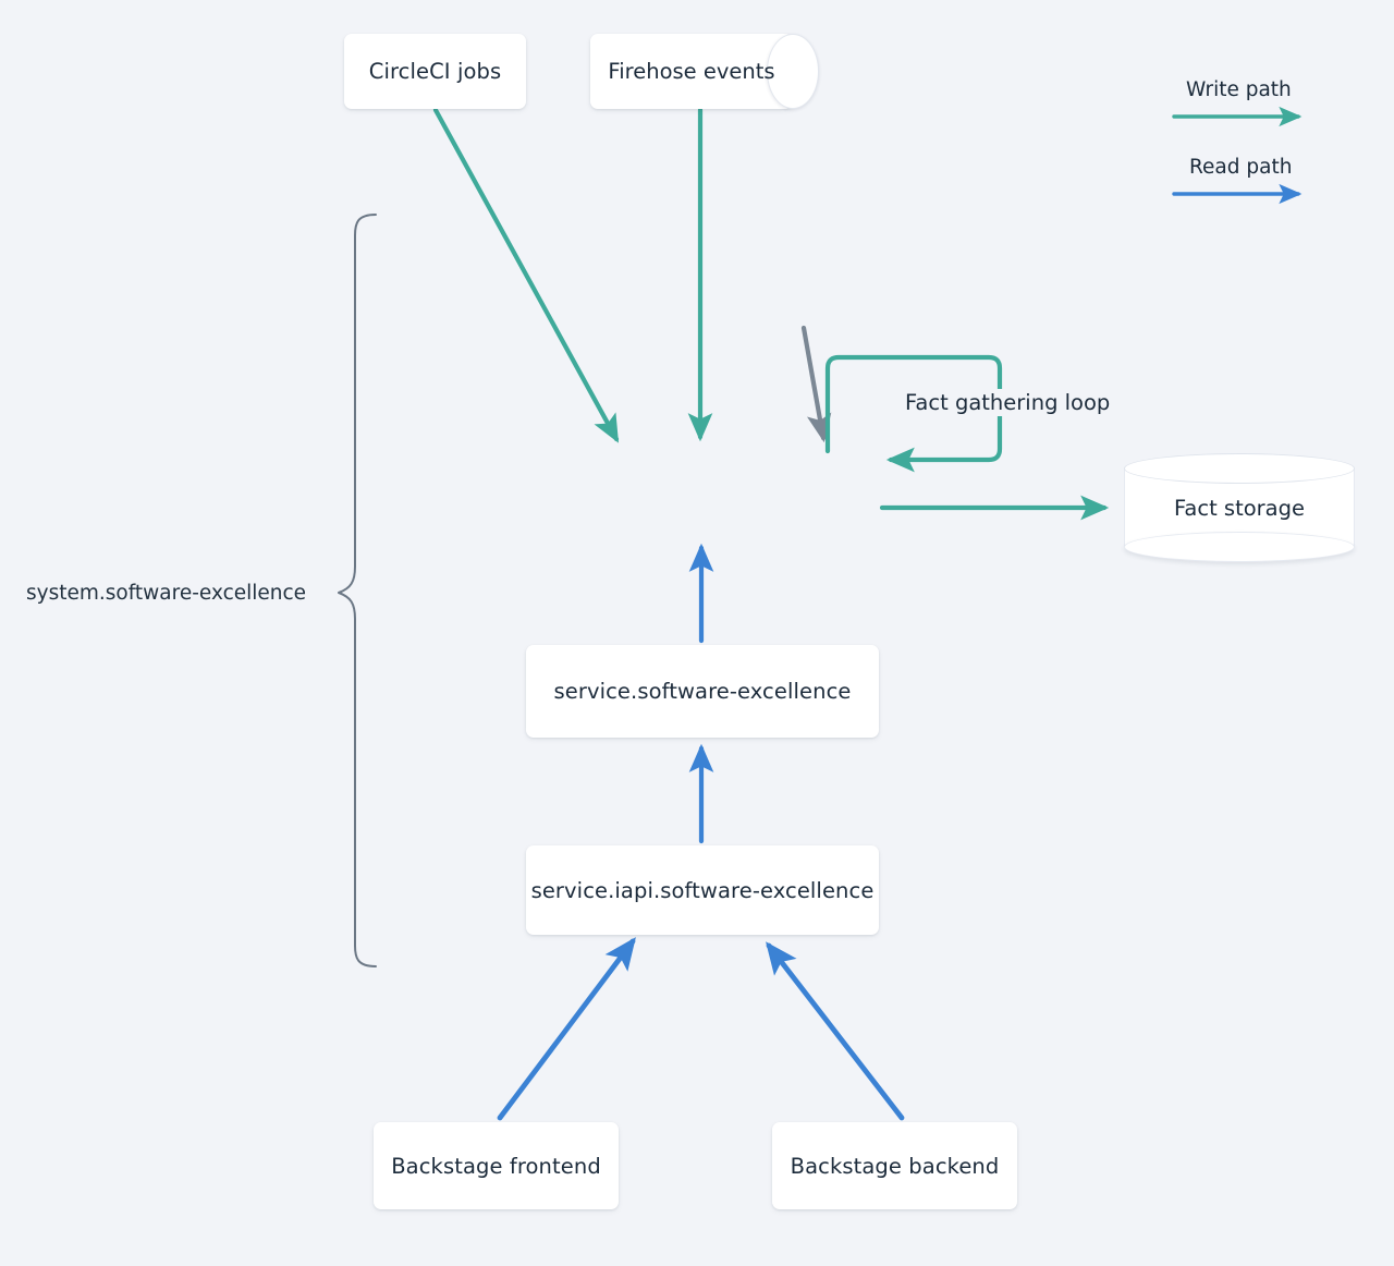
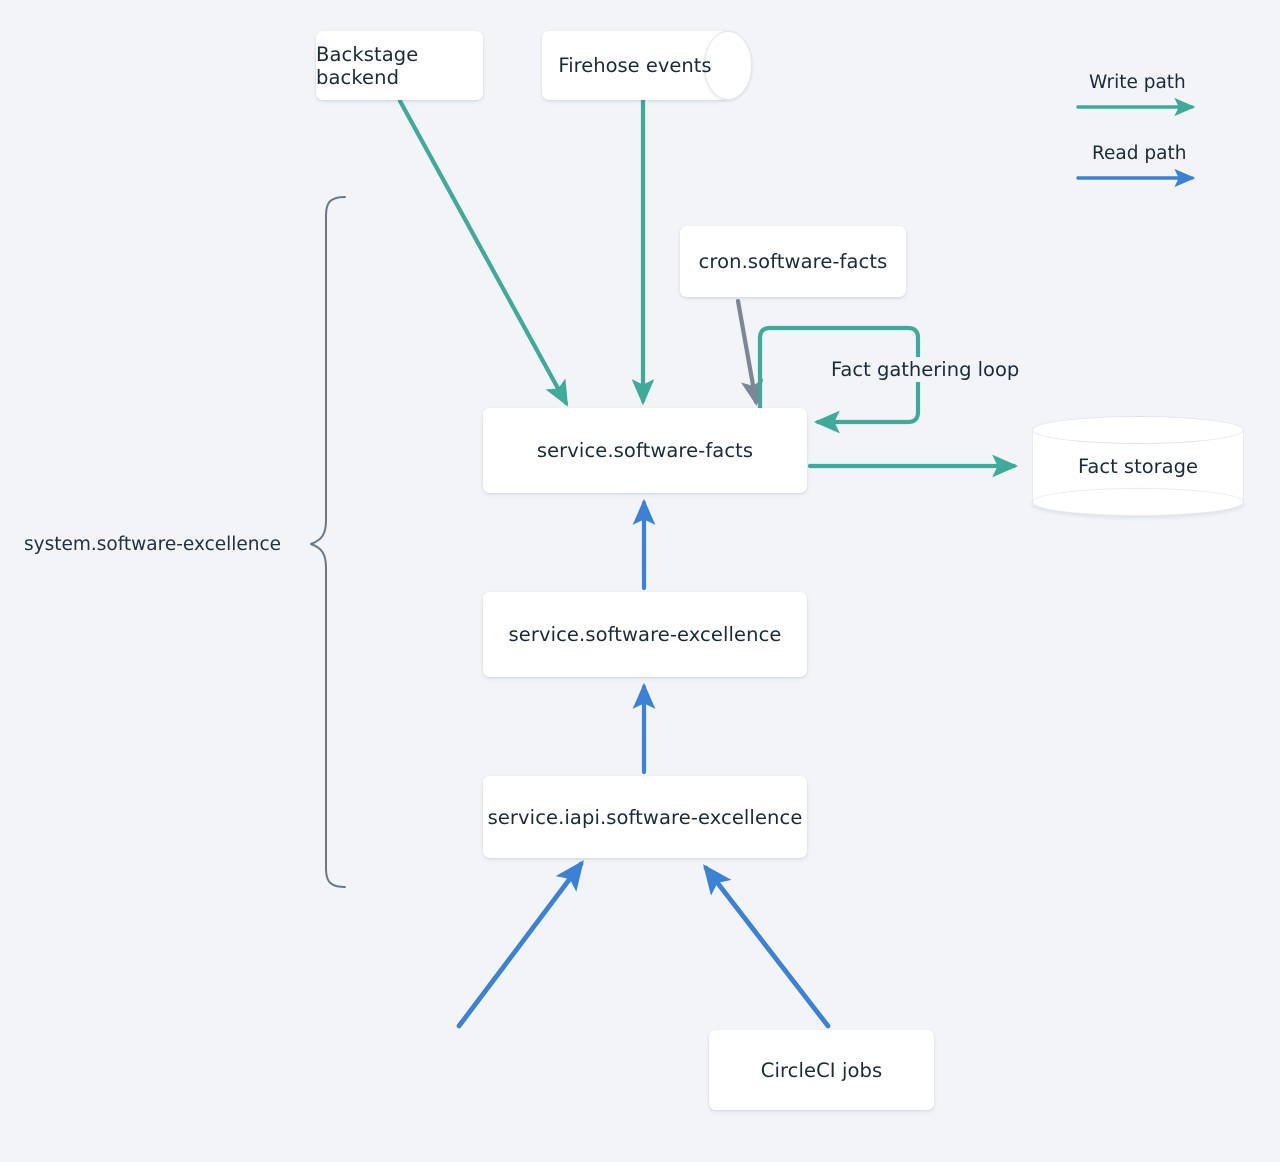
- CircleCI jobs
+ Backstage backend
  Firehose events
+ cron.software-facts
+ service.software-facts
  Fact storage
  service.software-excellence
  service.iapi.software-excellence
- Backstage frontend
- Backstage backend
+ CircleCI jobs
  Fact gathering loop
  system.software-excellence
  Write path
  Read path
